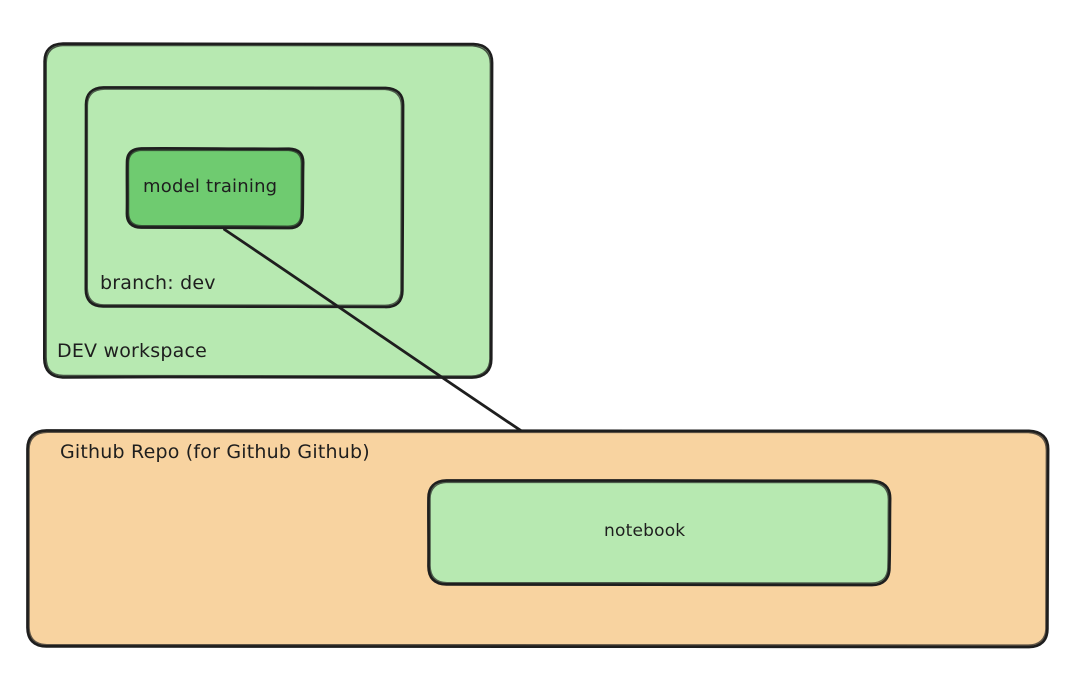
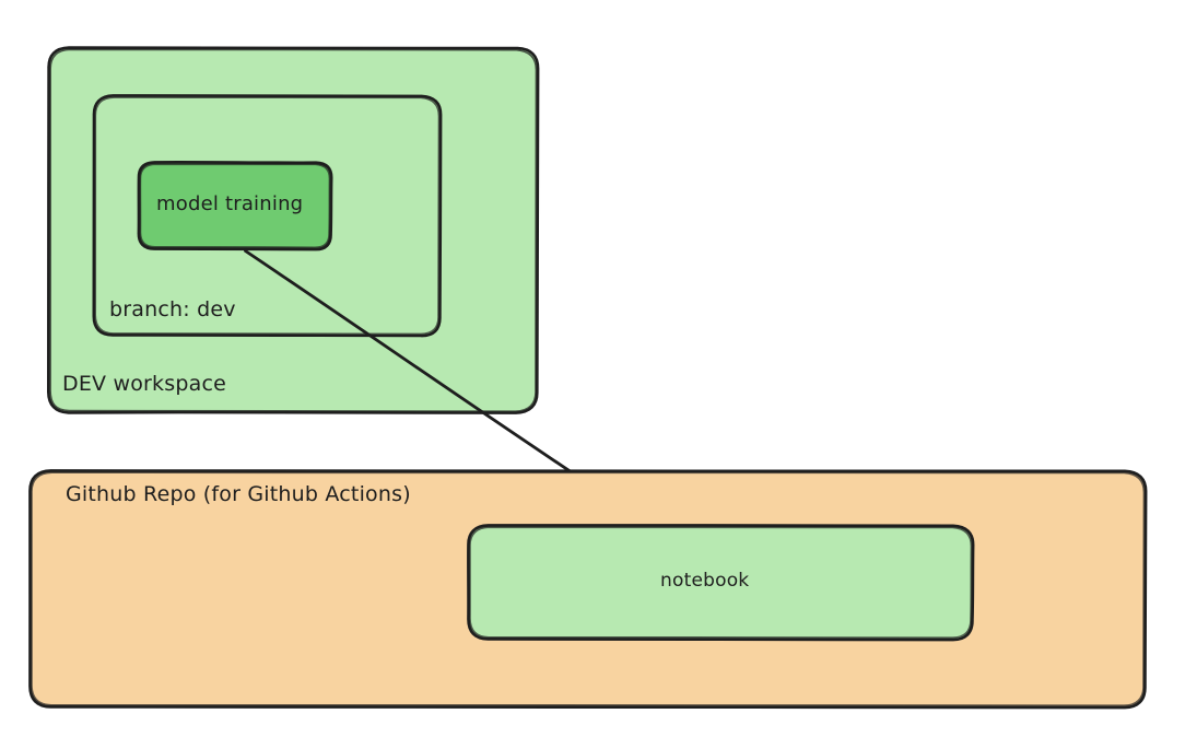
  DEV workspace
  branch: dev
  model training
- Github Repo (for Github Github)
+ Github Repo (for Github Actions)
  notebook
